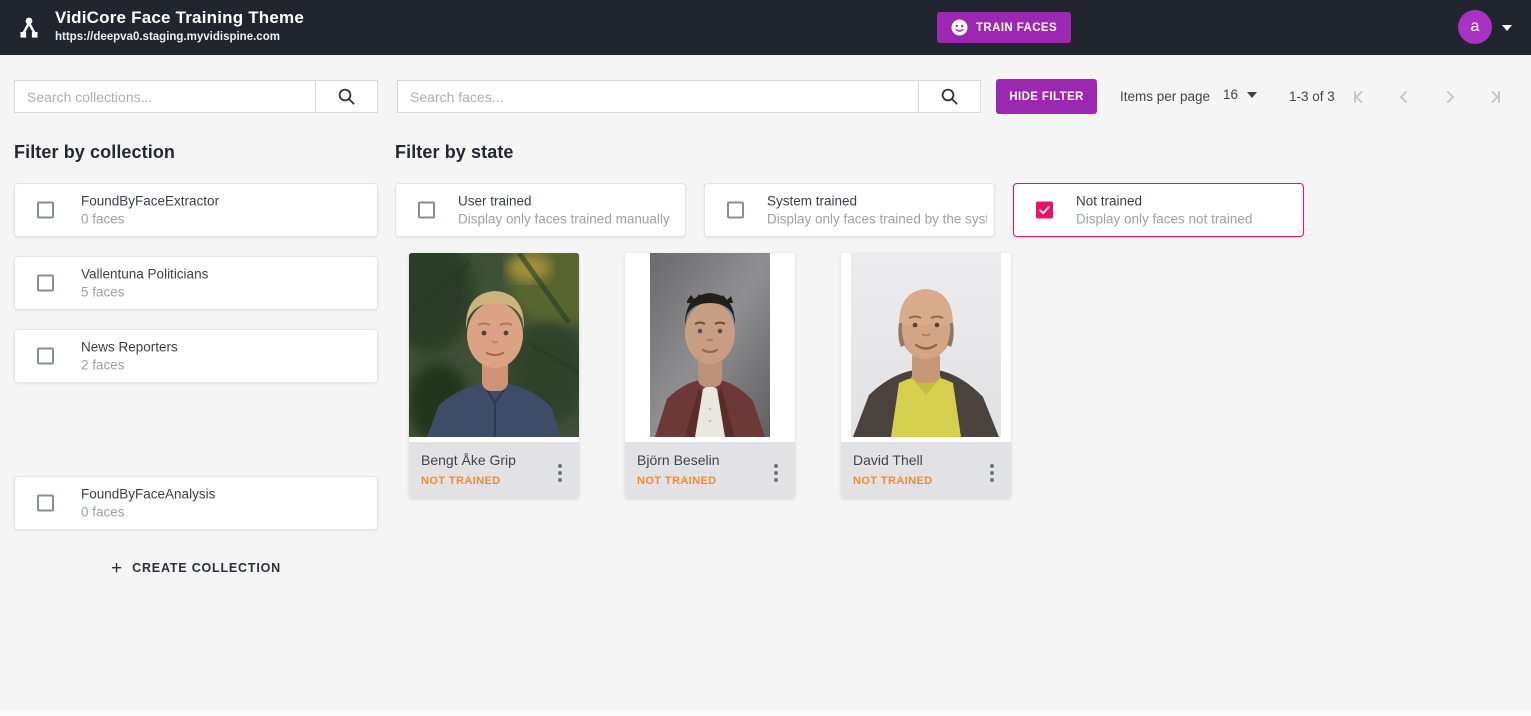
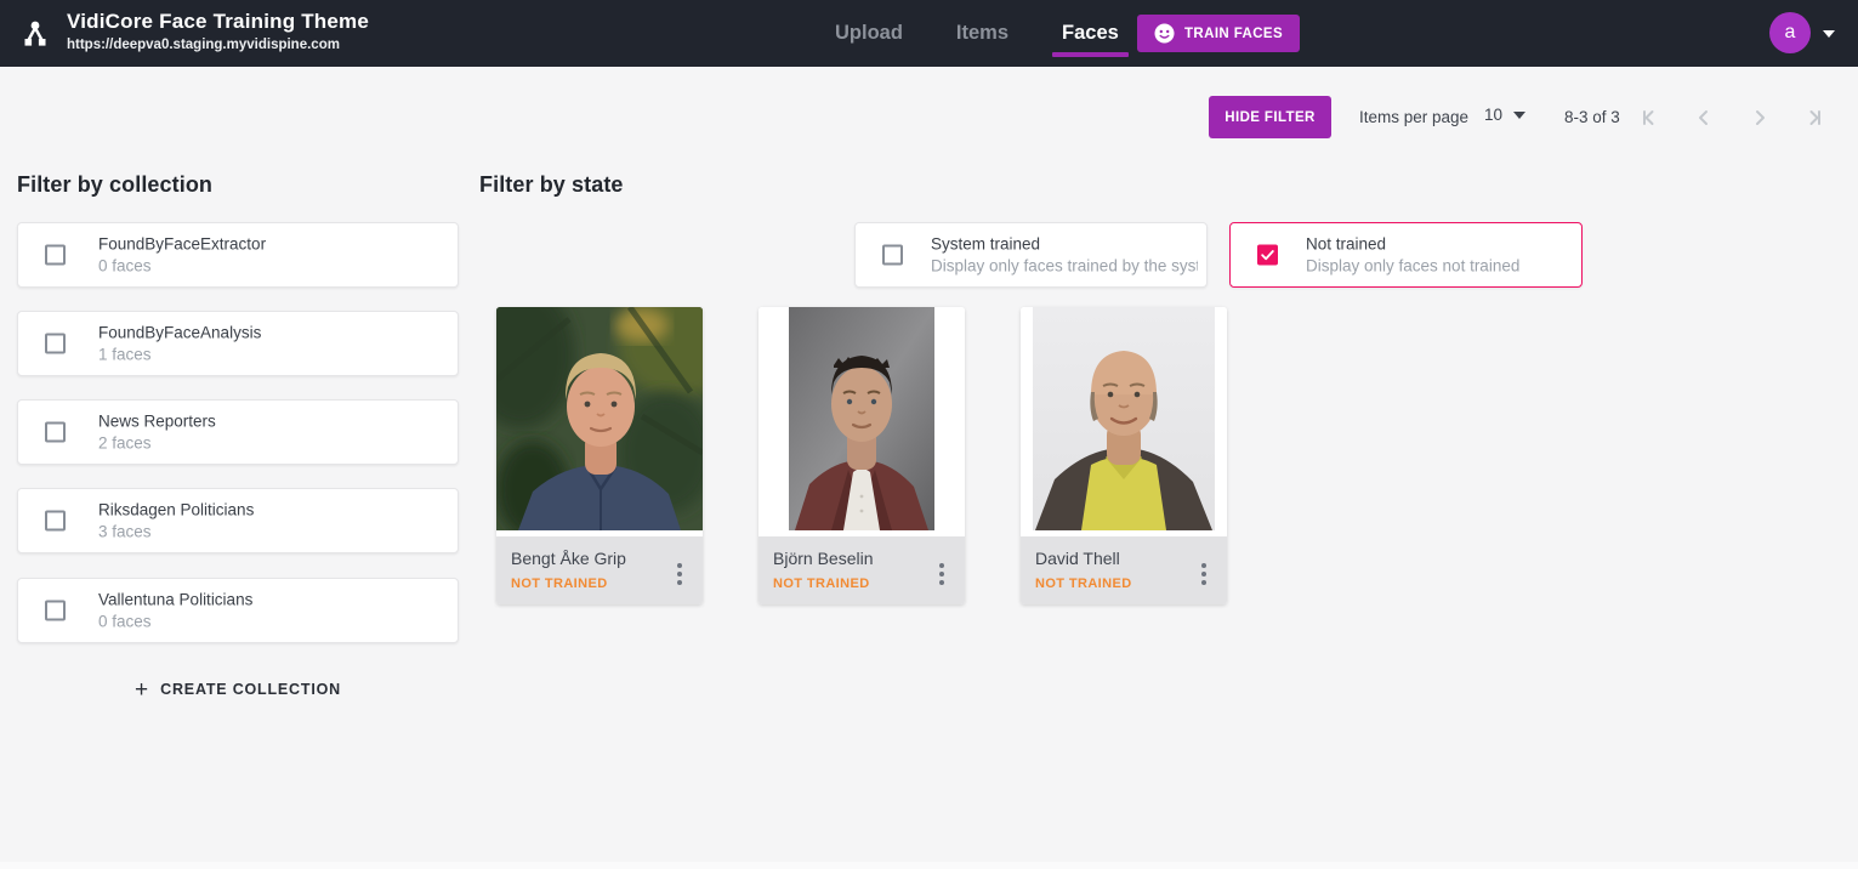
  VidiCore Face Training Theme
  https://deepva0.staging.myvidispine.com
+ Upload
+ Items
+ Faces
  TRAIN FACES
  a
- Search collections...
- Search faces...
  HIDE FILTER
  Items per page
- 16
+ 10
- 1-3 of 3
+ 8-3 of 3
  Filter by collection
  FoundByFaceExtractor
  0 faces
- Vallentuna Politicians
+ FoundByFaceAnalysis
- 5 faces
+ 1 faces
  News Reporters
  2 faces
+ Riksdagen Politicians
+ 3 faces
- FoundByFaceAnalysis
+ Vallentuna Politicians
  0 faces
  +
  CREATE COLLECTION
  Filter by state
- User trained
- Display only faces trained manually
  System trained
  Display only faces trained by the sys
  Not trained
  Display only faces not trained
  Bengt Åke Grip
  NOT TRAINED
  Björn Beselin
  NOT TRAINED
  David Thell
  NOT TRAINED
